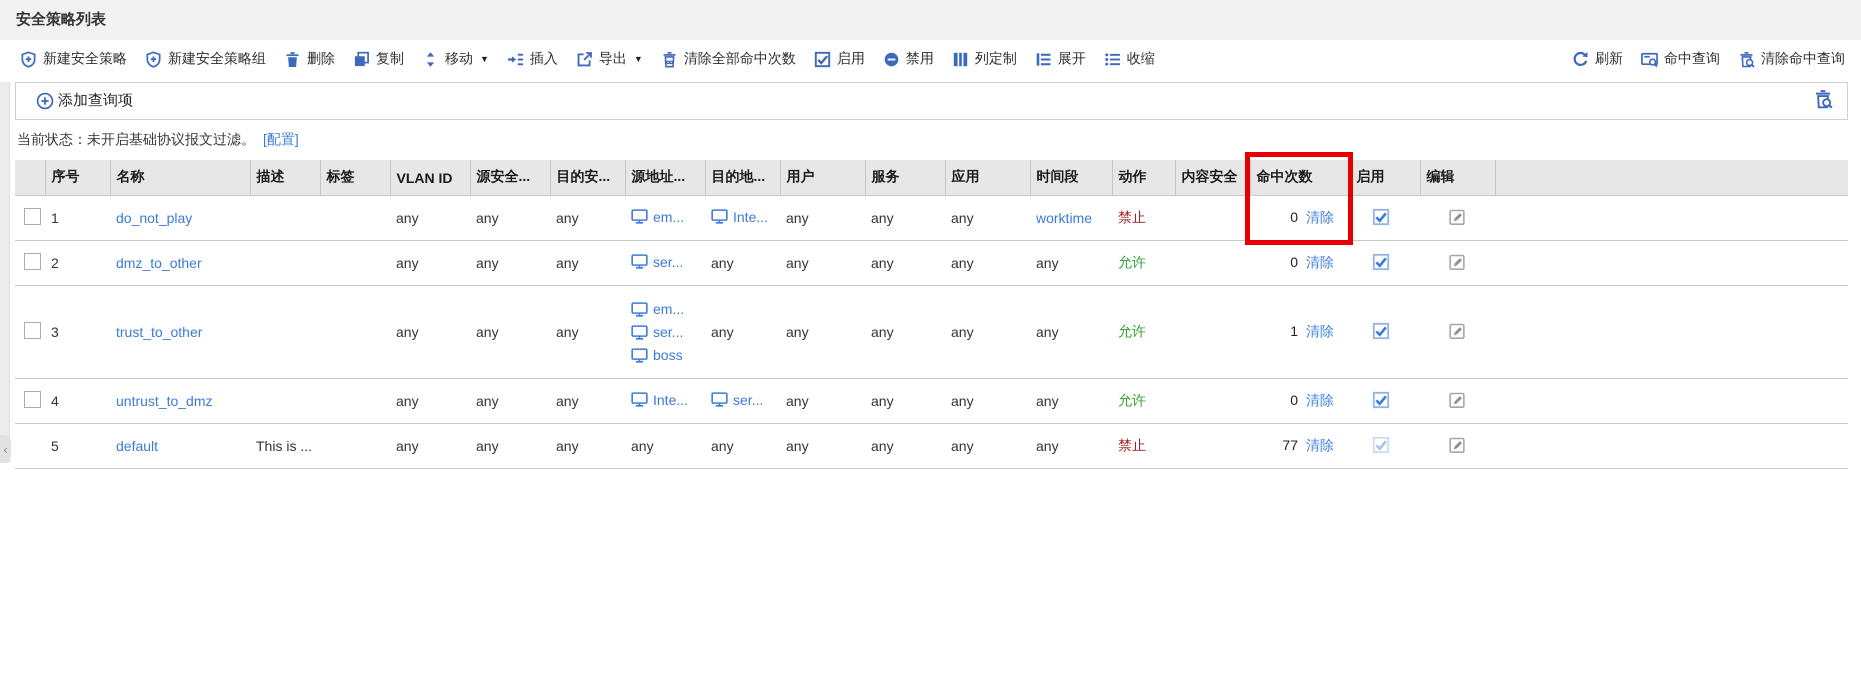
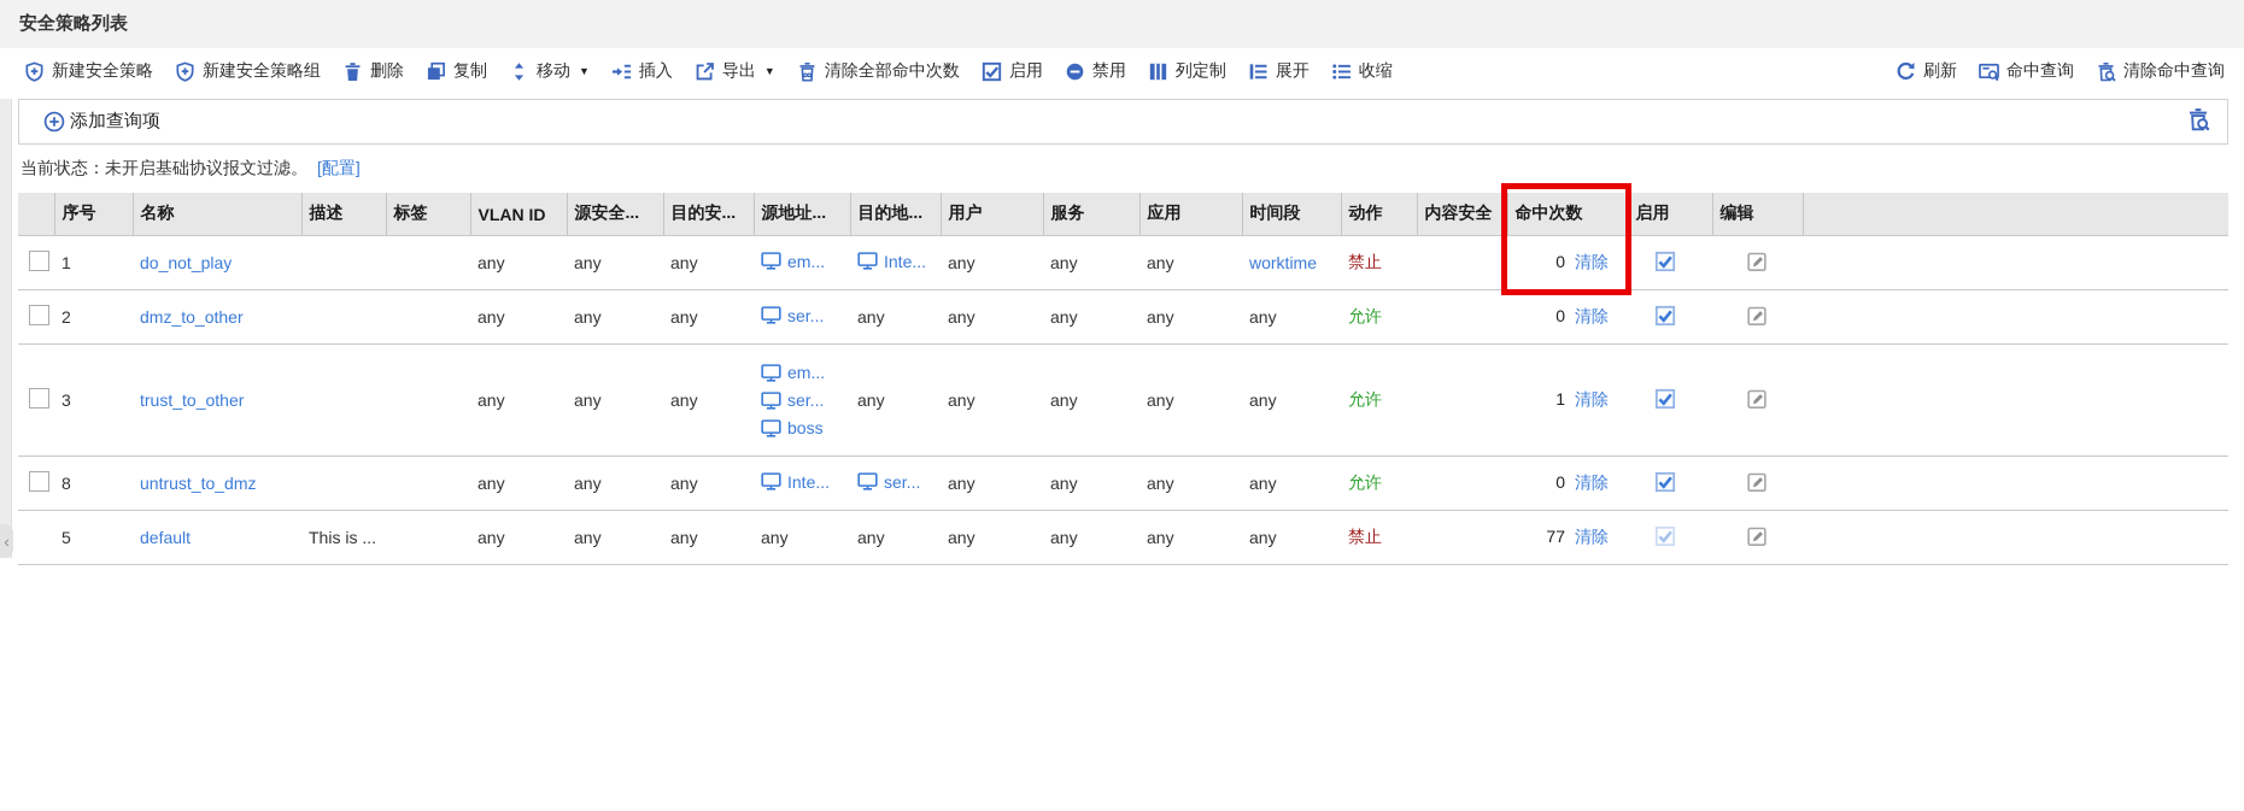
  安全策略列表
  新建安全策略
  新建安全策略组
  删除
  复制
  移动
  ▼
  插入
  导出
  ▼
  清除全部命中次数
  启用
  禁用
  列定制
  展开
  收缩
  刷新
  命中查询
  清除命中查询
  添加查询项
  当前状态：
  未开启基础协议报文过滤。
  [配置]
  	序号	名称	描述	标签	VLAN ID	源安全...	目的安...	源地址...	目的地...	用户	服务	应用	时间段	动作	内容安全	命中次数	启用	编辑
  	1	do_not_play			any	any	any	em...	Inte...	any	any	any	worktime	禁止		0 清除
  	2	dmz_to_other			any	any	any	ser...	any	any	any	any	any	允许		0 清除
  	3	trust_to_other			any	any	any	em... ser... boss	any	any	any	any	any	允许		1 清除
- 	4	untrust_to_dmz			any	any	any	Inte...	ser...	any	any	any	any	允许		0 清除
+ 	8	untrust_to_dmz			any	any	any	Inte...	ser...	any	any	any	any	允许		0 清除
  	5	default	This is ...		any	any	any	any	any	any	any	any	any	禁止		77 清除
  ‹
